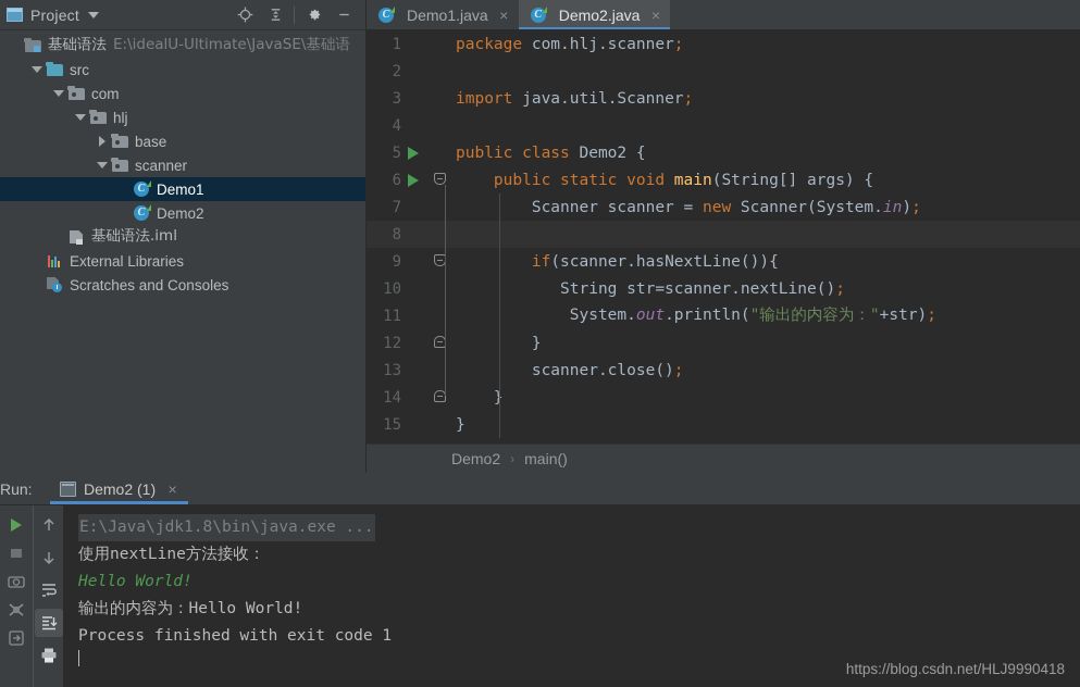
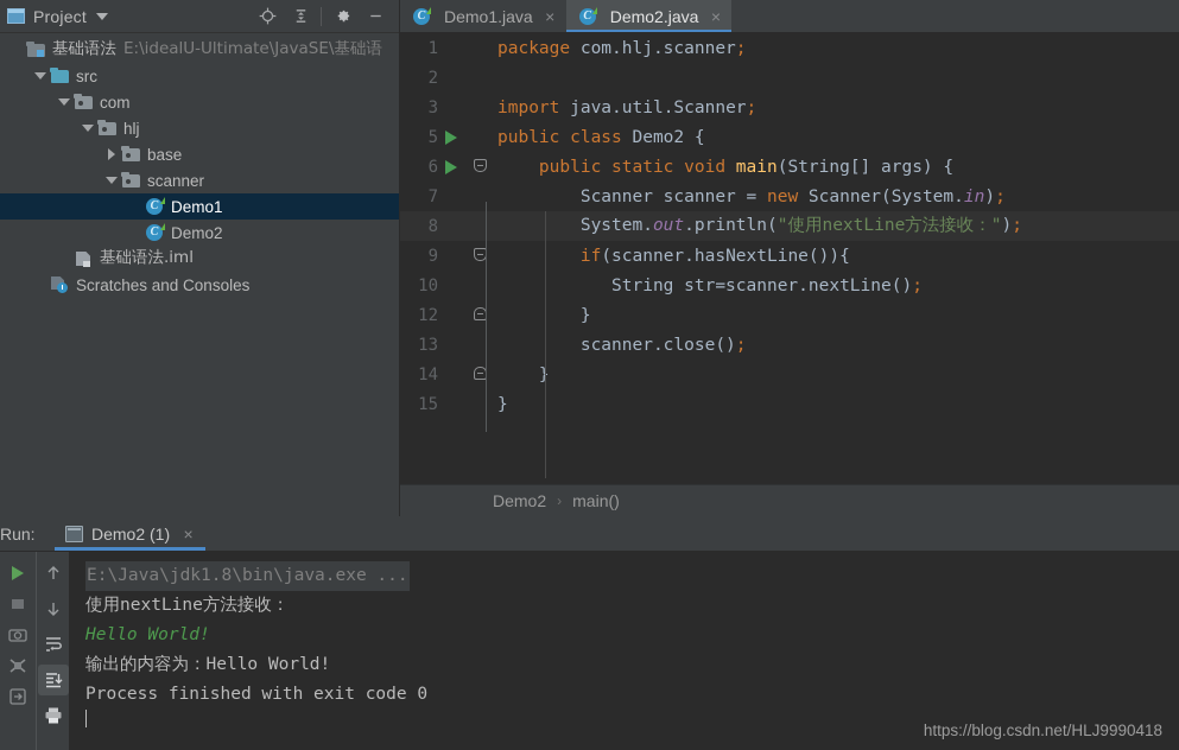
  Project
  基础语法
  E:\idealU-Ultimate\JavaSE\基础语
  src
  com
  hlj
  base
  scanner
  C
  Demo1
  C
  Demo2
  基础语法.iml
- External Libraries
  Scratches and Consoles
  C
  Demo1.java
  ×
  C
  Demo2.java
  ×
  1
  package com.hlj.scanner;
  2
  3
  import java.util.Scanner;
- 4
  5
  public class Demo2 {
  6
  public static void main(String[] args) {
  7
  Scanner scanner = new Scanner(System.in);
  8
+ System.out.println("使用nextLine方法接收：");
  9
  if(scanner.hasNextLine()){
  10
  String str=scanner.nextLine();
- 11
- System.out.println("输出的内容为："+str);
  12
  }
  13
  scanner.close();
  14
  15
  }
  Demo2
  ›
  main()
  Run:
  Demo2 (1)
  ×
  E:\Java\jdk1.8\bin\java.exe ...
  使用nextLine方法接收：
  Hello World!
  输出的内容为：Hello World!
- Process finished with exit code 1
+ Process finished with exit code 0
  https://blog.csdn.net/HLJ9990418
